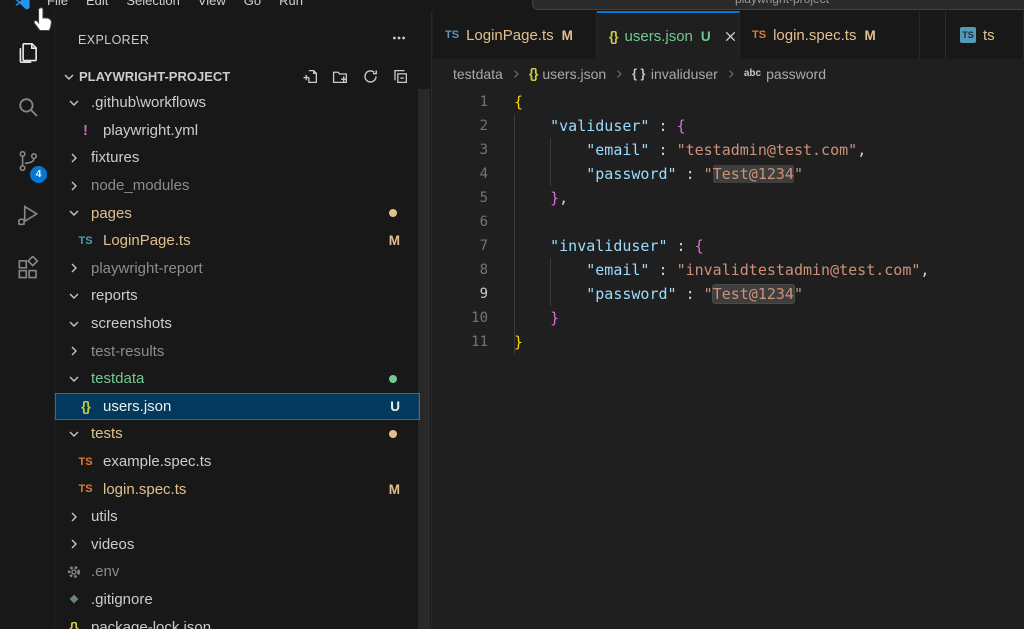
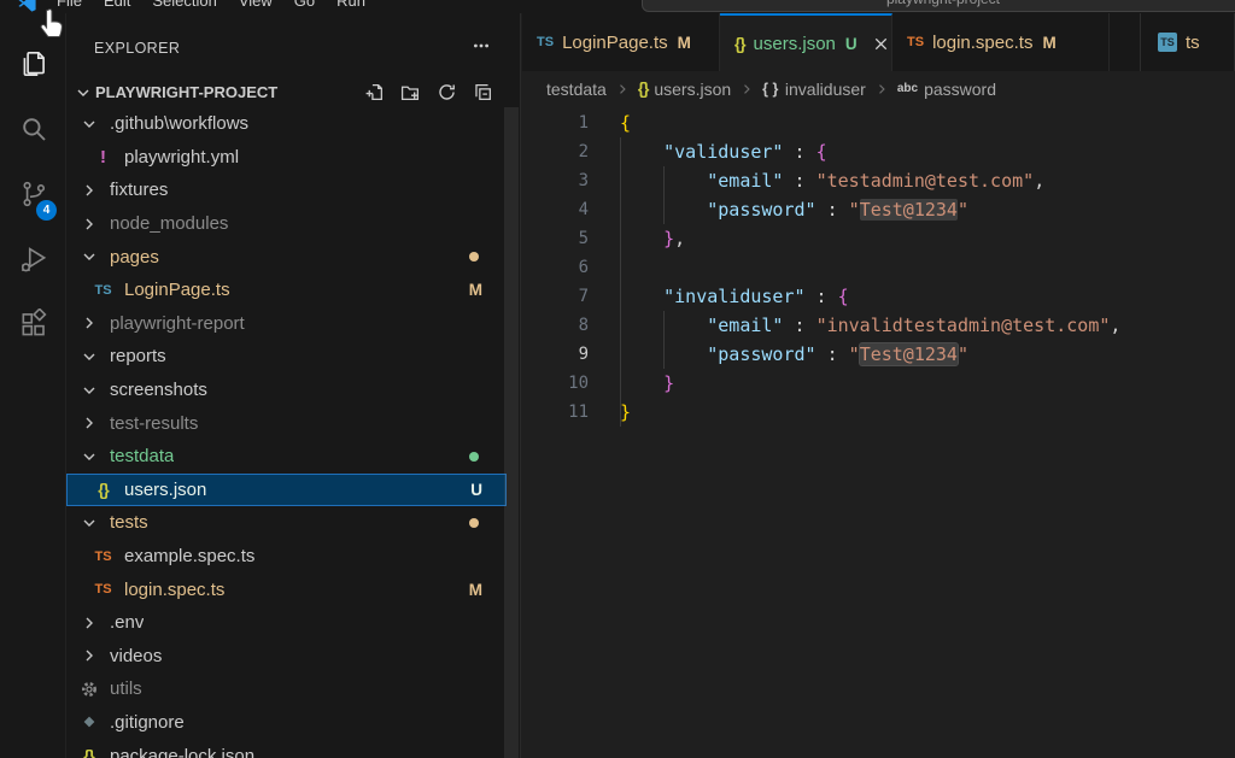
  File
  Edit
  Selection
  View
  Go
  Run
  4
  EXPLORER
  PLAYWRIGHT-PROJECT
  .github\workflows
  !
  playwright.yml
  fixtures
  node_modules
  pages
  TS
  LoginPage.ts
  M
  playwright-report
  reports
  screenshots
  test-results
  testdata
  {}
  users.json
  U
  tests
  TS
  example.spec.ts
  TS
  login.spec.ts
  M
- utils
+ .env
  videos
- .env
+ utils
  .gitignore
  {}
  package-lock.json
  TS
  LoginPage.ts
  M
  {}
  users.json
  U
  TS
  login.spec.ts
  M
  TS
  ts
  testdata
  {}
  users.json
  { }
  invaliduser
  abc
  password
  1
  {
  2
  "validuser" : {
  3
  "email" : "testadmin@test.com",
  4
  "password" : "Test@1234"
  5
  },
  6
  7
  "invaliduser" : {
  8
  "email" : "invalidtestadmin@test.com",
  9
  "password" : "Test@1234"
  10
  }
  11
  }
